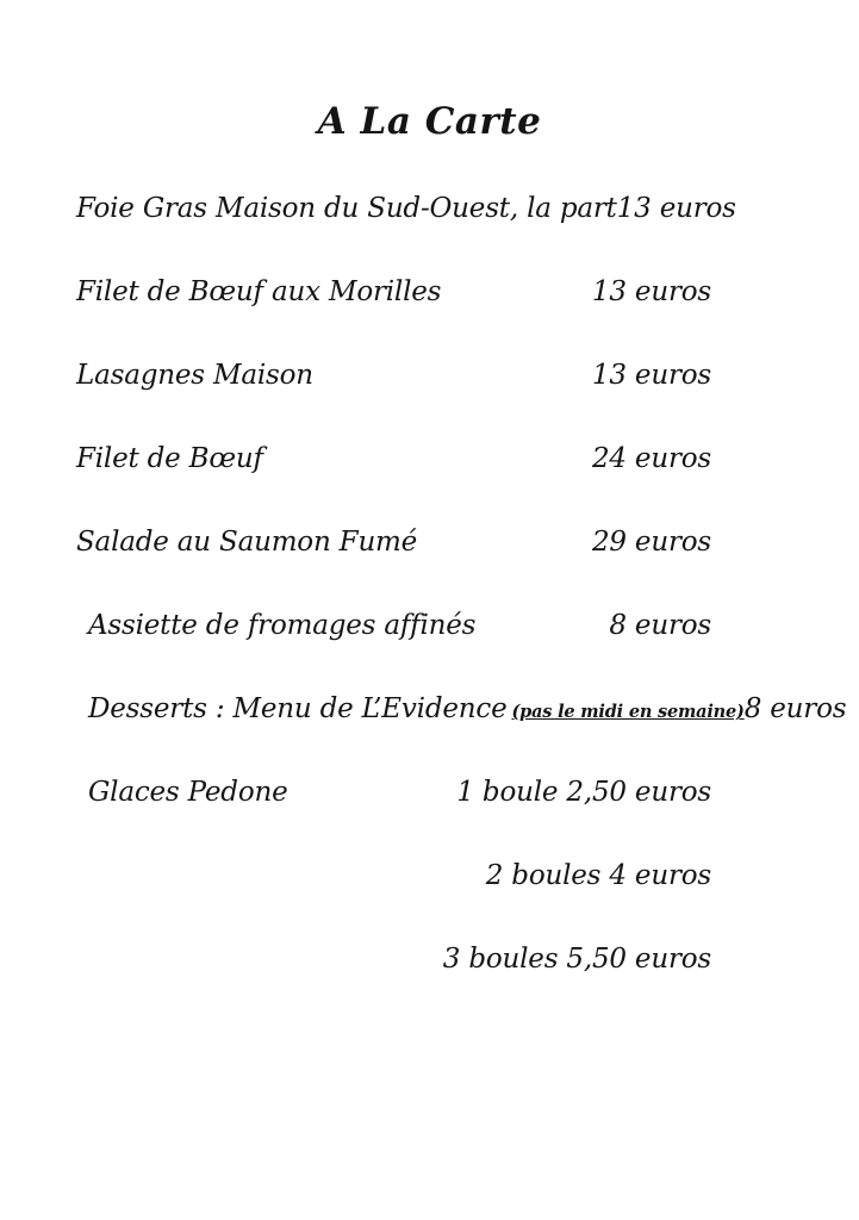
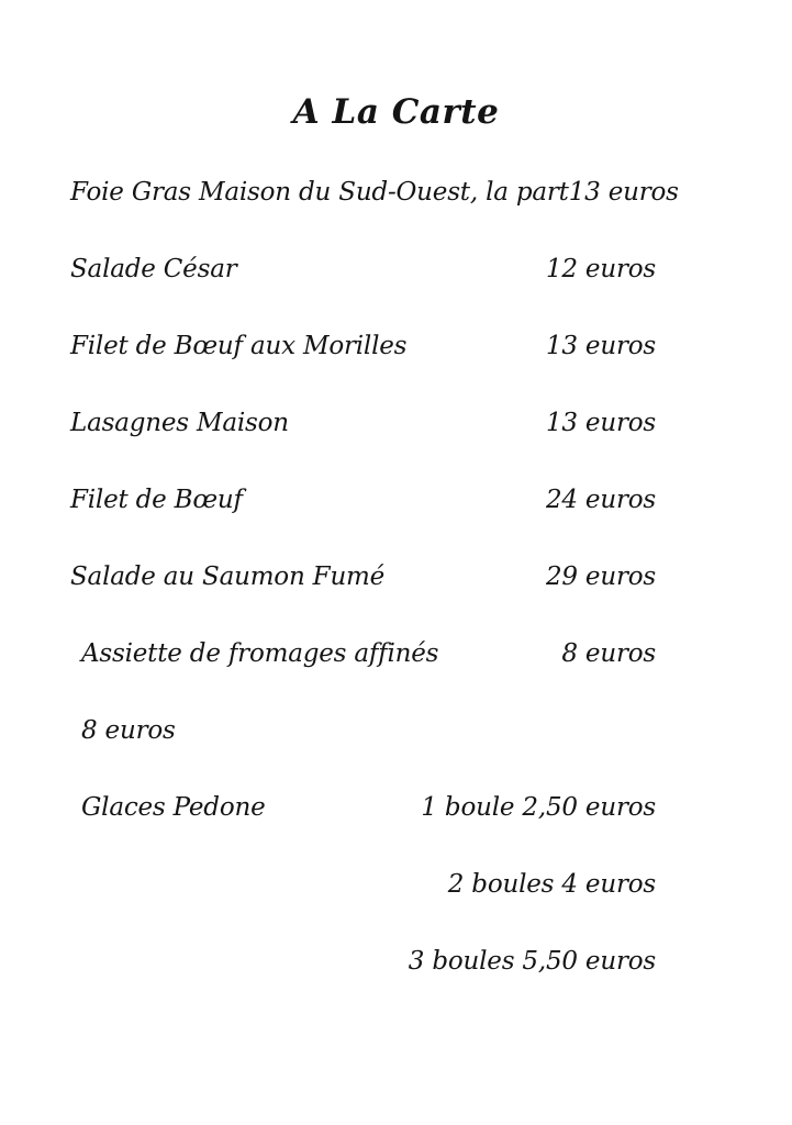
  A La Carte
  Foie Gras Maison du Sud-Ouest, la part
  13 euros
+ Salade César
+ 12 euros
  Filet de Bœuf aux Morilles
  13 euros
  Lasagnes Maison
  13 euros
  Filet de Bœuf
  24 euros
  Salade au Saumon Fumé
  29 euros
  Assiette de fromages affinés
  8 euros
- Desserts : Menu de L’Evidence (pas le midi en semaine)
  8 euros
  Glaces Pedone
  1 boule 2,50 euros
  2 boules 4 euros
  3 boules 5,50 euros
